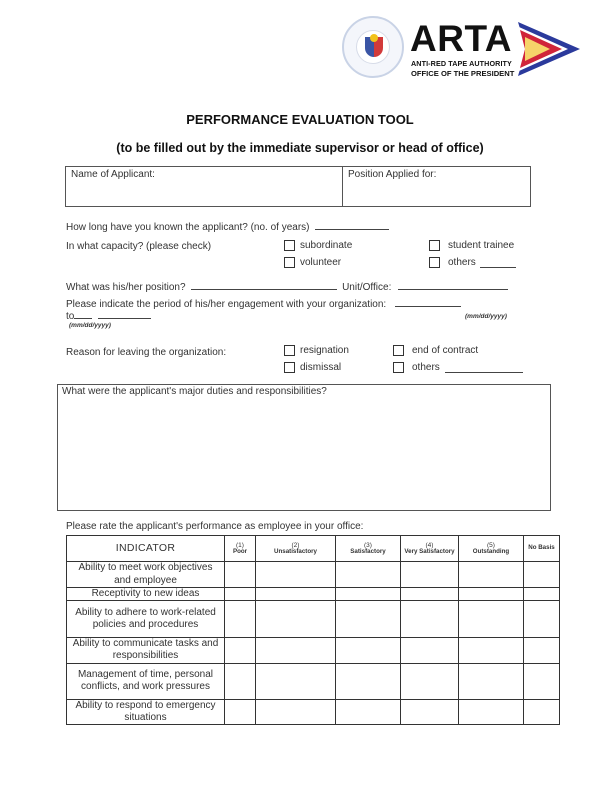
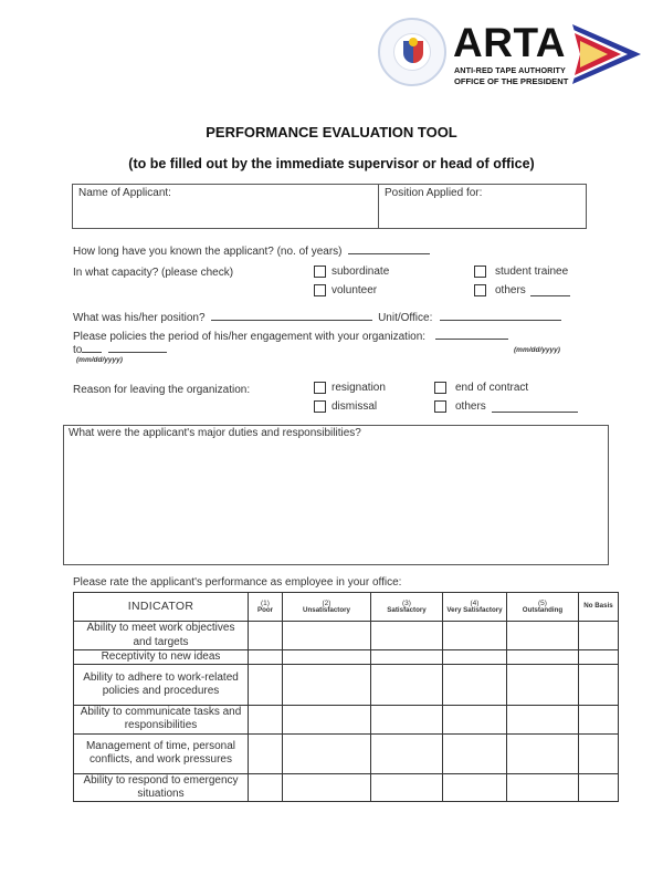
  ARTA
  ANTI-RED TAPE AUTHORITY
  OFFICE OF THE PRESIDENT
  PERFORMANCE EVALUATION TOOL
  (to be filled out by the immediate supervisor or head of office)
  Name of Applicant:
  Position Applied for:
  How long have you known the applicant? (no. of years)
  In what capacity? (please check)
  subordinate
  student trainee
  volunteer
  others
  What was his/her position? Unit/Office:
- Please indicate the period of his/her engagement with your organization:
+ Please policies the period of his/her engagement with your organization:
  to
  Reason for leaving the organization:
  resignation
  end of contract
  dismissal
  others
  What were the applicant's major duties and responsibilities?
  Please rate the applicant's performance as employee in your office:
- Ability to meet work objectives and employee
+ Ability to meet work objectives and targets
  Receptivity to new ideas
  Ability to adhere to work-related policies and procedures
  Ability to communicate tasks and responsibilities
  Management of time, personal conflicts, and work pressures
  Ability to respond to emergency situations
